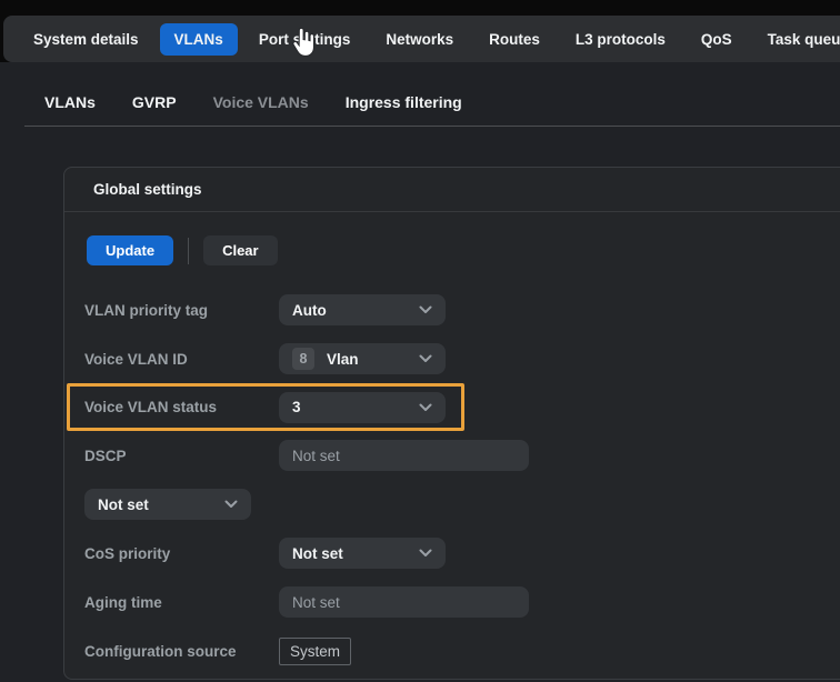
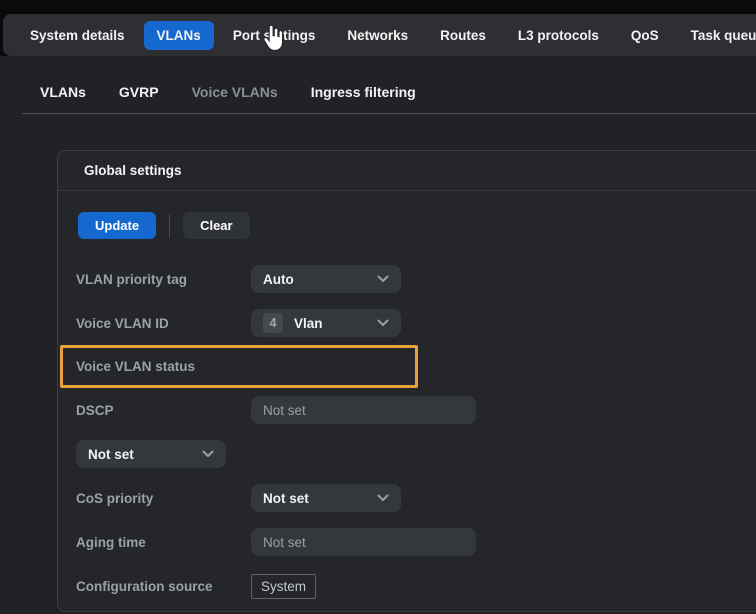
  System details
  VLANs
  Port stings
  Networks
  Routes
  L3 protocols
  QoS
  Task queu
  VLANs
  GVRP
  Voice VLANs
  Ingress filtering
  Global settings
  Update
  Clear
  VLAN priority tag
  Auto
  Voice VLAN ID
- 8
+ 4
  Vlan
  Voice VLAN status
- 3
  DSCP
  Not set
  Not set
  CoS priority
  Not set
  Aging time
  Not set
  Configuration source
  System
